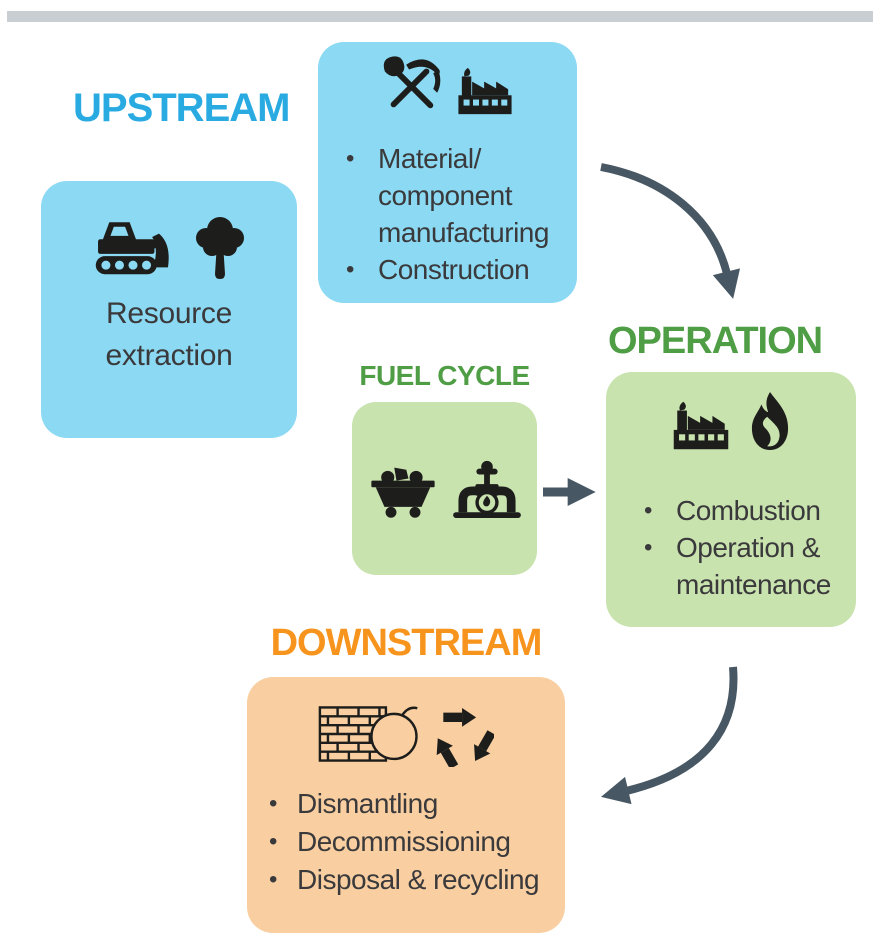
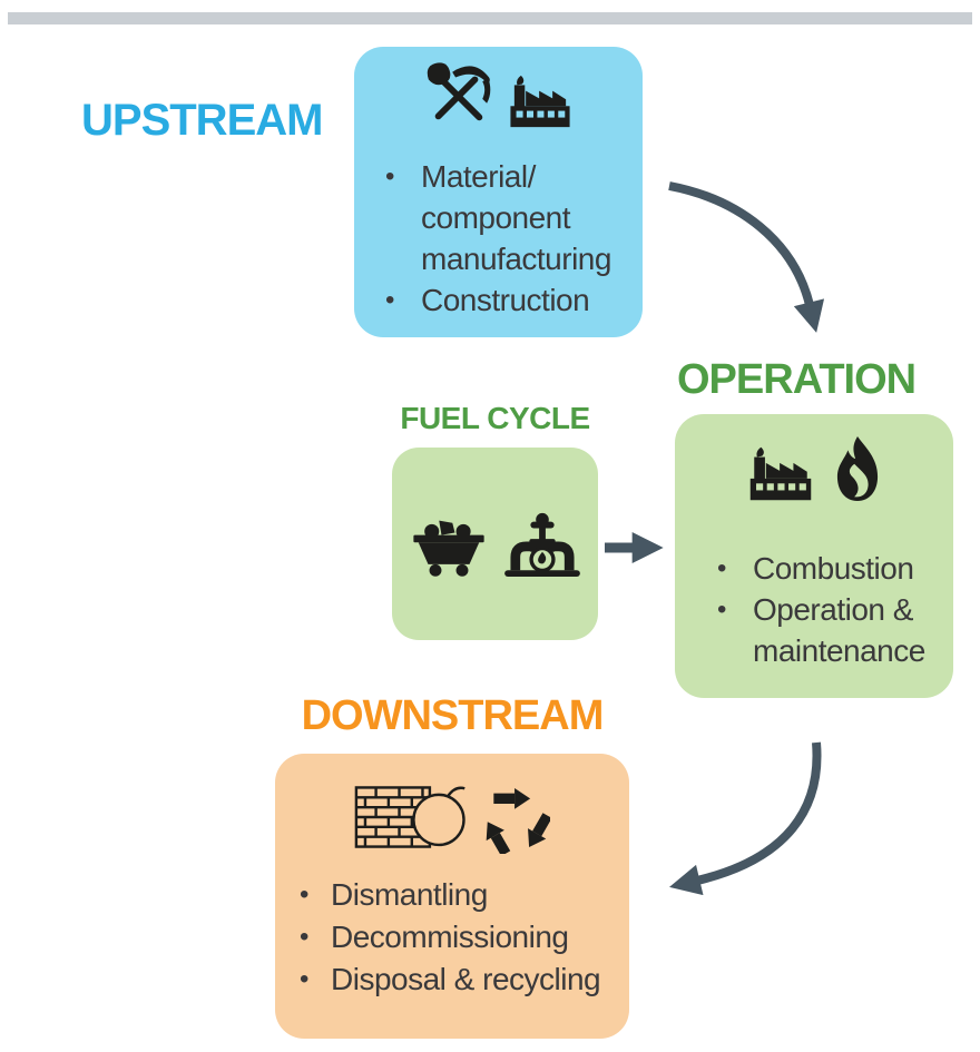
  UPSTREAM
  •
  Material/
  component
  manufacturing
  •
  Construction
- Resource
- extraction
  FUEL CYCLE
  OPERATION
  •
  Combustion
  •
  Operation &
  maintenance
  DOWNSTREAM
  •
  Dismantling
  •
  Decommissioning
  •
  Disposal & recycling
